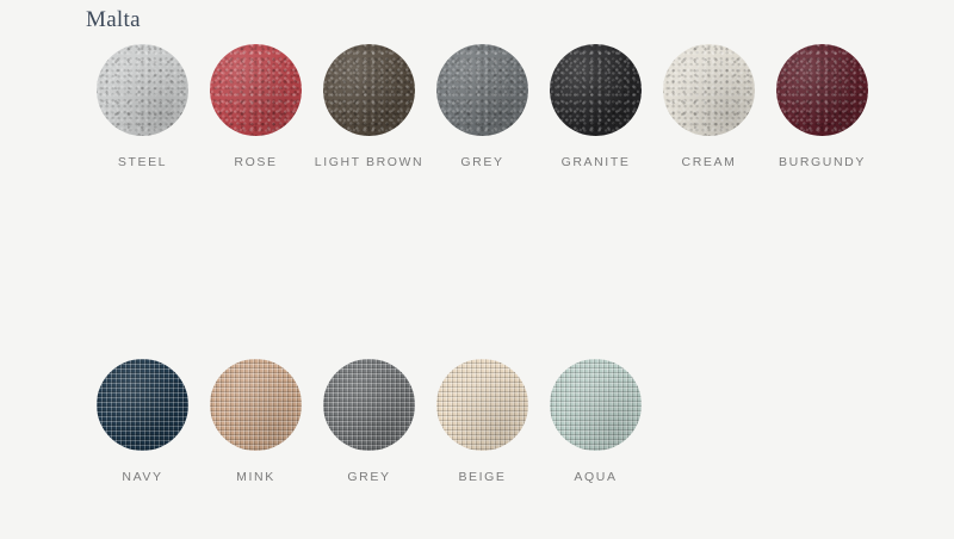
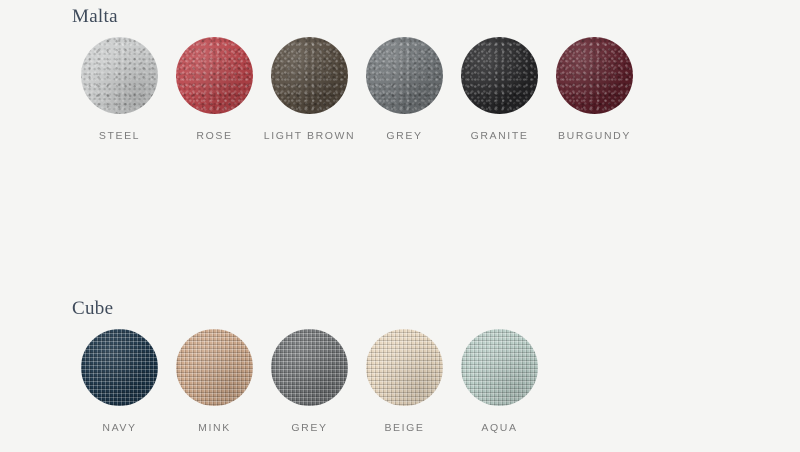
  Malta
  STEEL
  ROSE
  LIGHT BROWN
  GREY
  GRANITE
- CREAM
  BURGUNDY
+ Cube
  NAVY
  MINK
  GREY
  BEIGE
  AQUA
